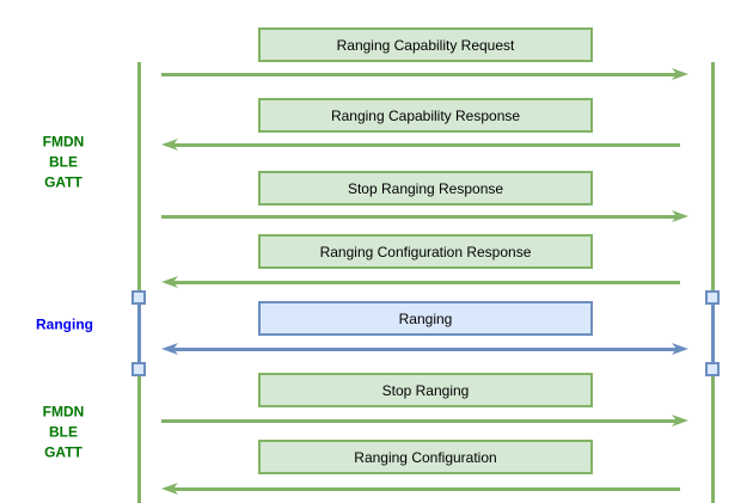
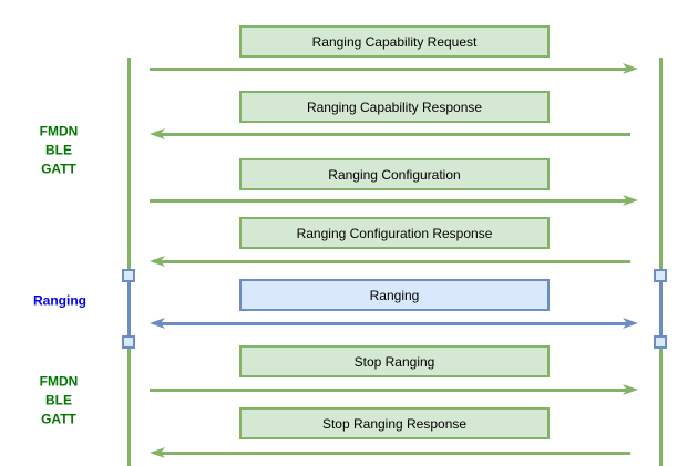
  Ranging Capability Request
  Ranging Capability Response
- Stop Ranging Response
+ Ranging Configuration
  Ranging Configuration Response
  Ranging
  Stop Ranging
- Ranging Configuration
+ Stop Ranging Response
  FMDN
  BLE
  GATT
  Ranging
  FMDN
  BLE
  GATT
